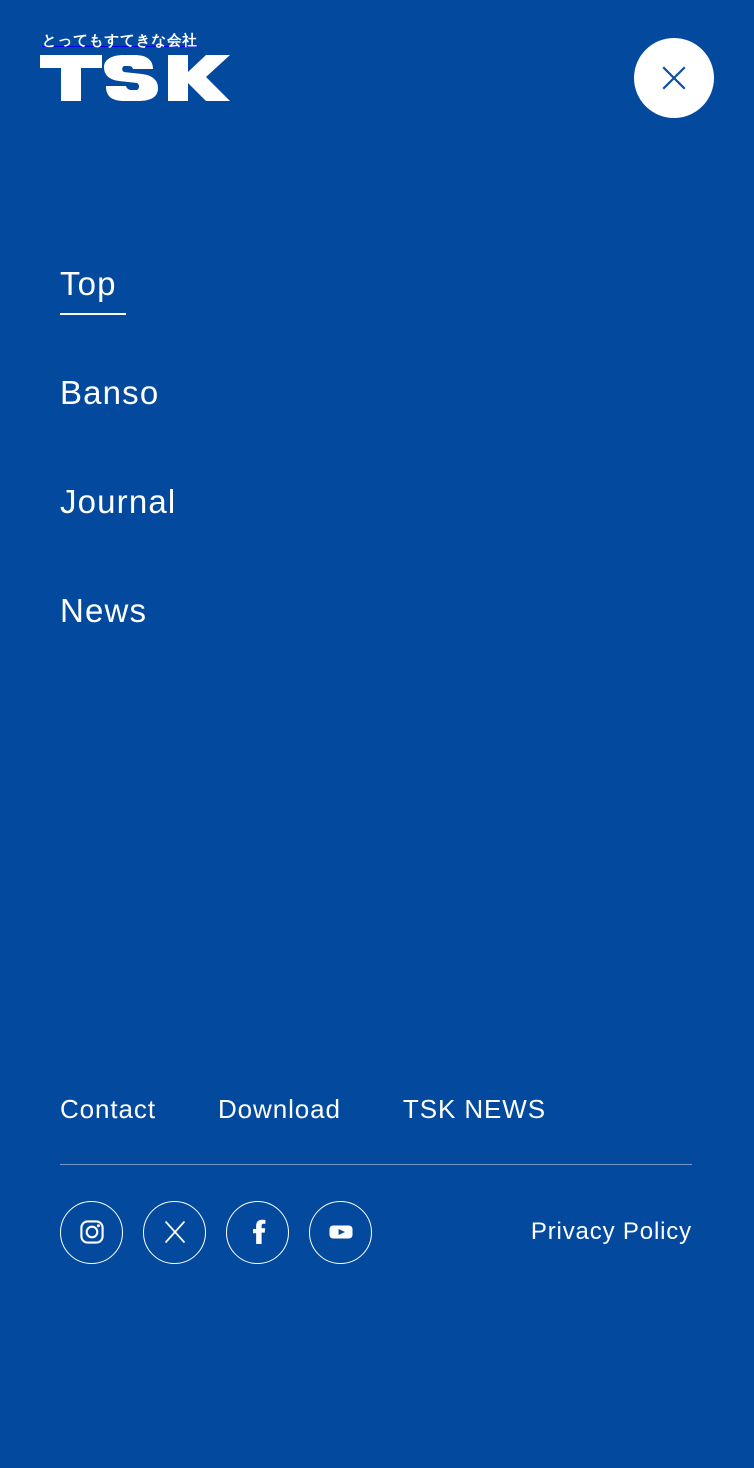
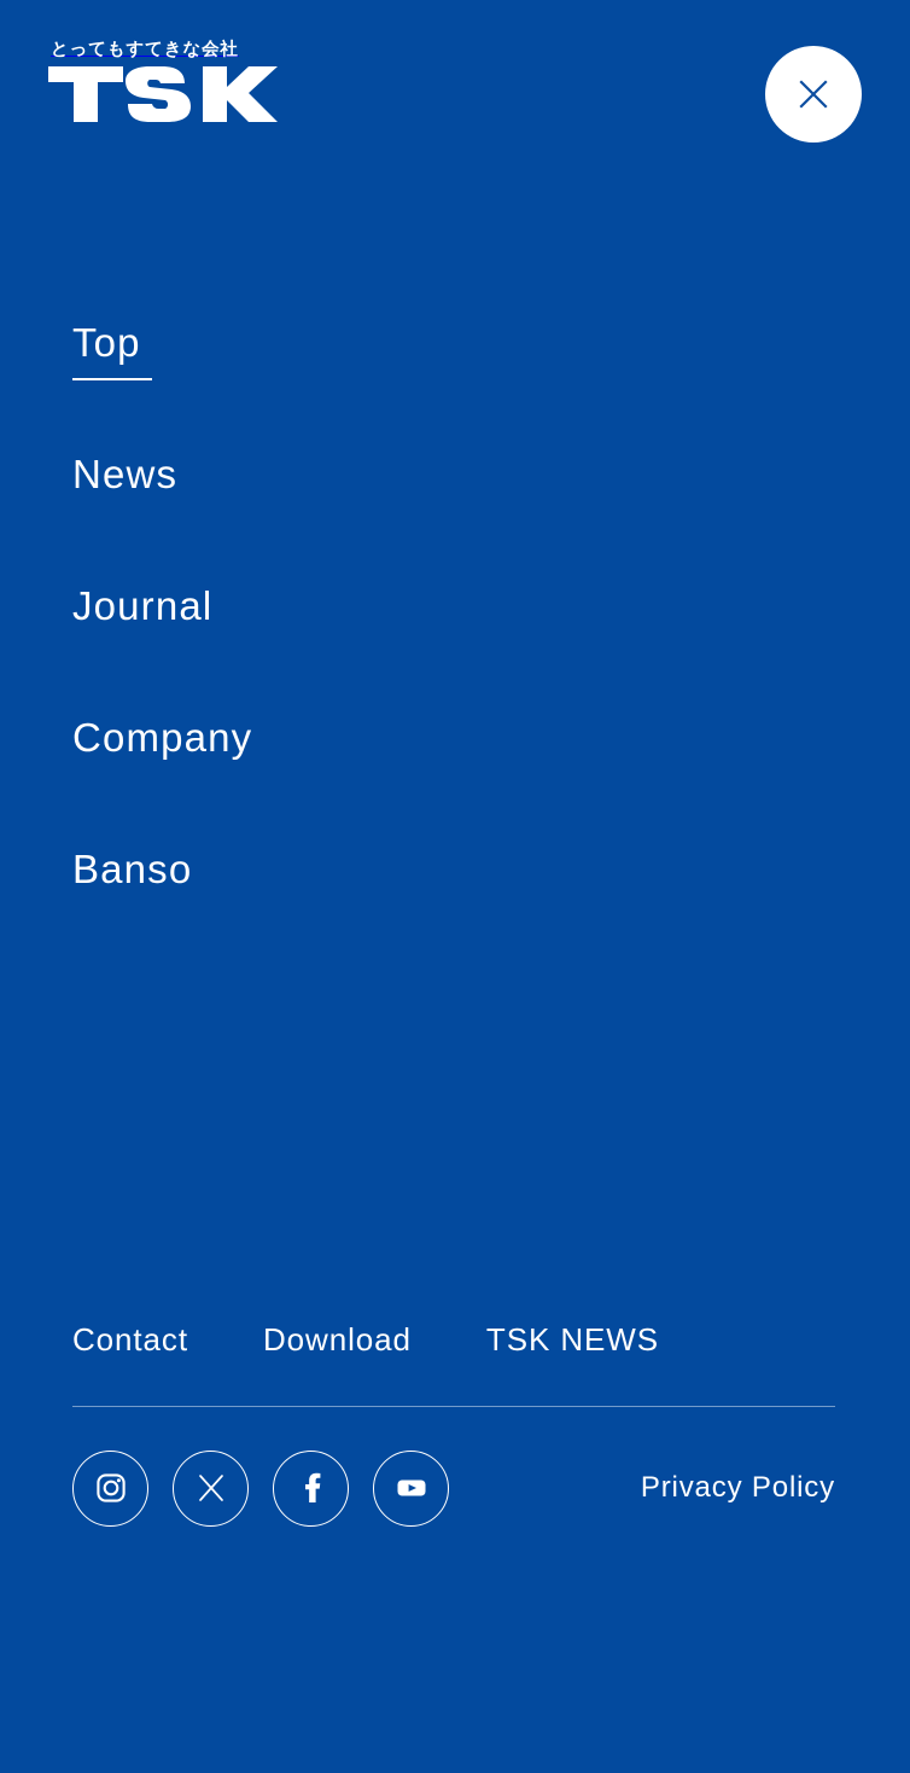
  とってもすてきな会社
  Top
- Banso
+ News
  Journal
+ Company
- News
+ Banso
  Contact
  Download
  TSK NEWS
  Privacy Policy
